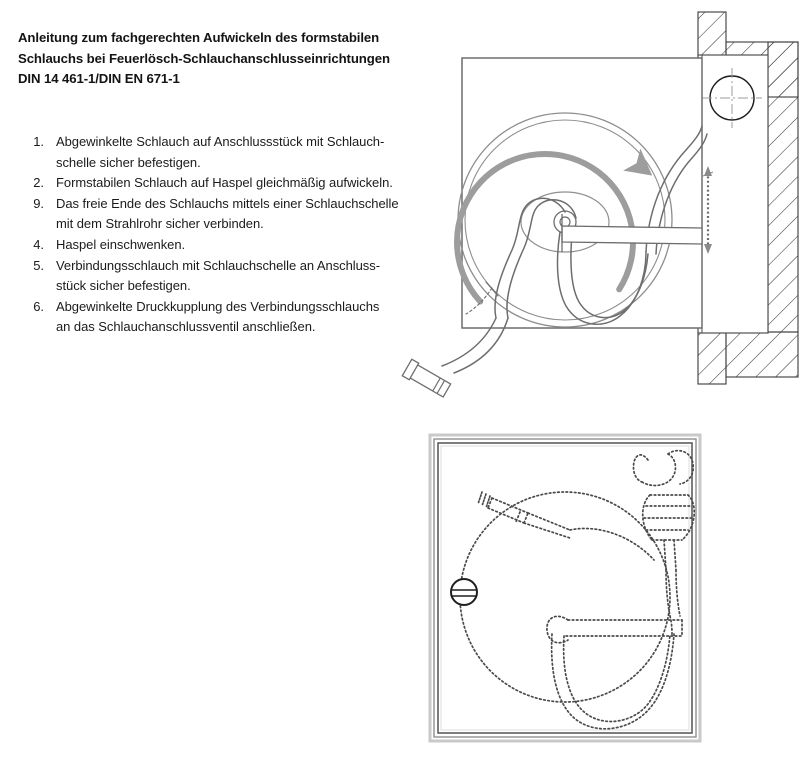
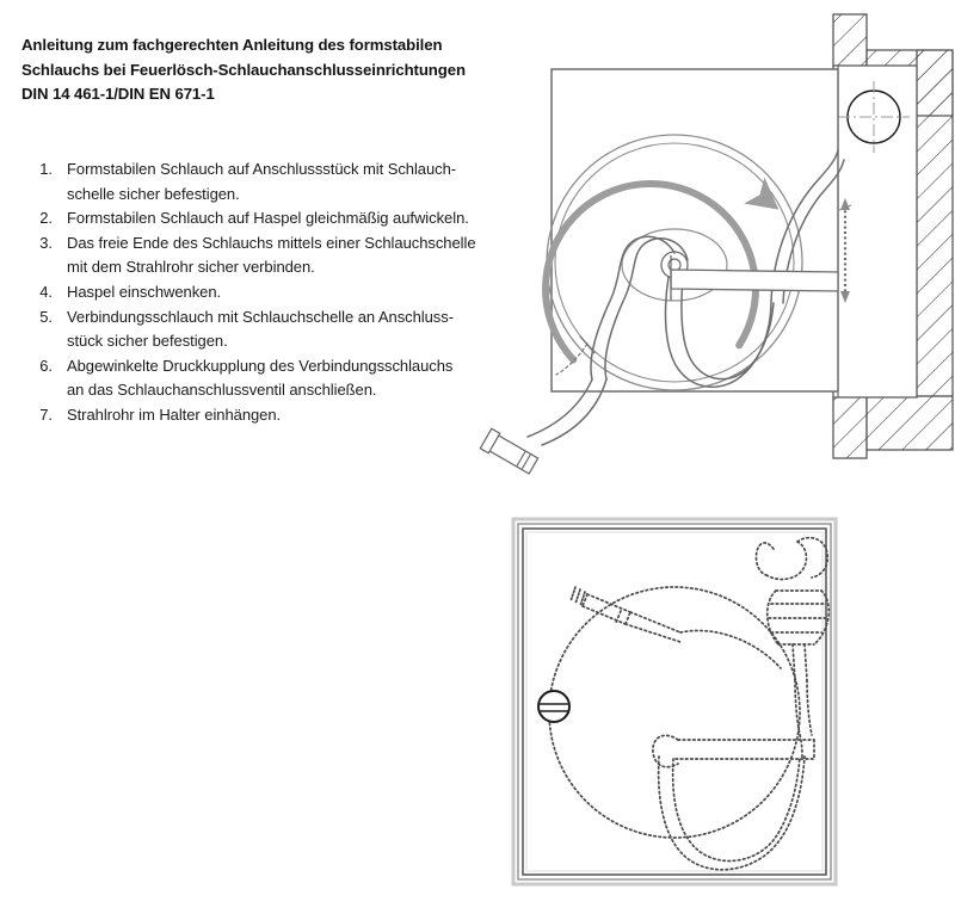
- Anleitung zum fachgerechten Aufwickeln des formstabilen
+ Anleitung zum fachgerechten Anleitung des formstabilen
  Schlauchs bei Feuerlösch-Schlauchanschlusseinrichtungen
  DIN 14 461-1/DIN EN 671-1
  1.
- Abgewinkelte Schlauch auf Anschlussstück mit Schlauch-
+ Formstabilen Schlauch auf Anschlussstück mit Schlauch-
  schelle sicher befestigen.
  2.
  Formstabilen Schlauch auf Haspel gleichmäßig aufwickeln.
- 9.
+ 3.
  Das freie Ende des Schlauchs mittels einer Schlauchschelle
  mit dem Strahlrohr sicher verbinden.
  4.
  Haspel einschwenken.
  5.
  Verbindungsschlauch mit Schlauchschelle an Anschluss-
  stück sicher befestigen.
  6.
  Abgewinkelte Druckkupplung des Verbindungsschlauchs
  an das Schlauchanschlussventil anschließen.
+ 7.
+ Strahlrohr im Halter einhängen.
